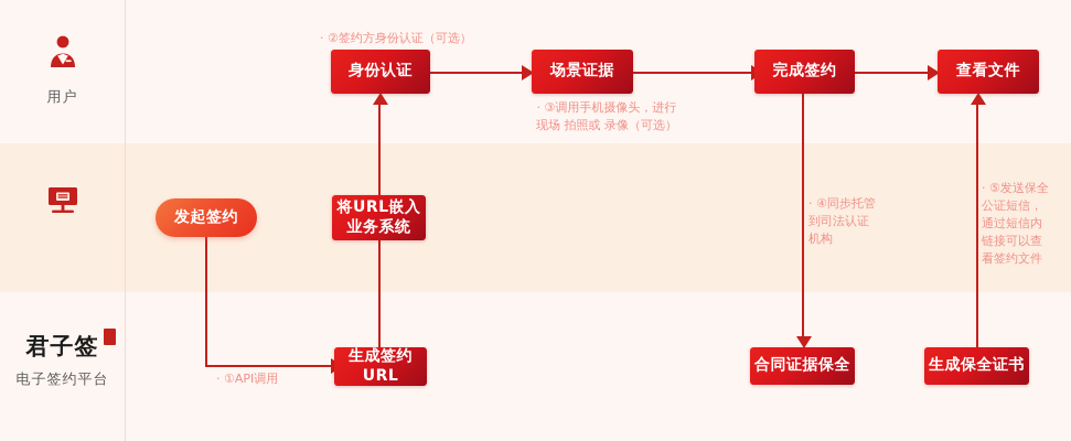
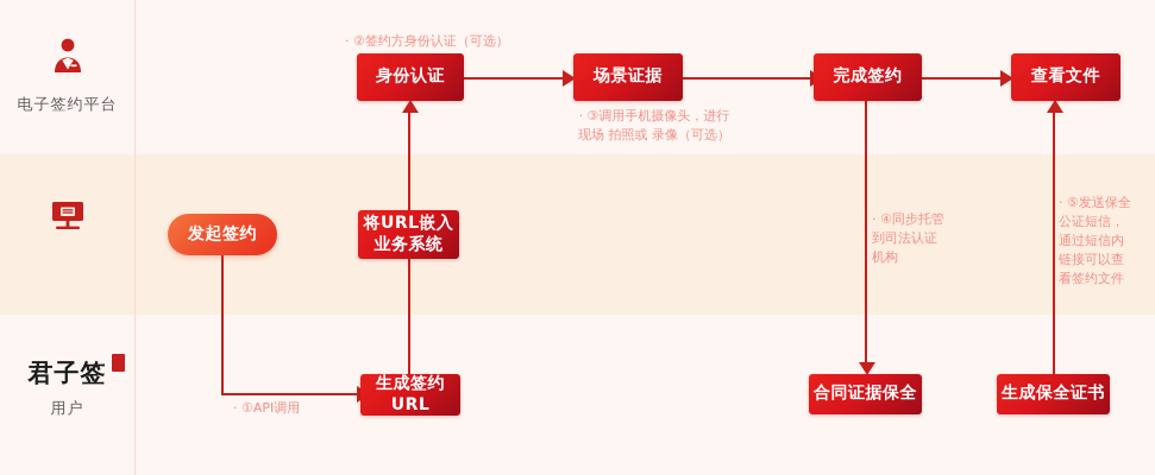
- 用户
+ 电子签约平台
  君子签
- 电子签约平台
+ 用户
  身份认证
  场景证据
  完成签约
  查看文件
  发起签约
  将URL嵌入
  业务系统
  生成签约URL
  合同证据保全
  生成保全证书
  · ①API调用
  · ②签约方身份认证（可选）
  · ③调用手机摄像头，进行
  现场 拍照或 录像（可选）
  · ④同步托管
  到司法认证
  机构
  · ⑤发送保全
  公证短信，
  通过短信内
  链接可以查
  看签约文件
